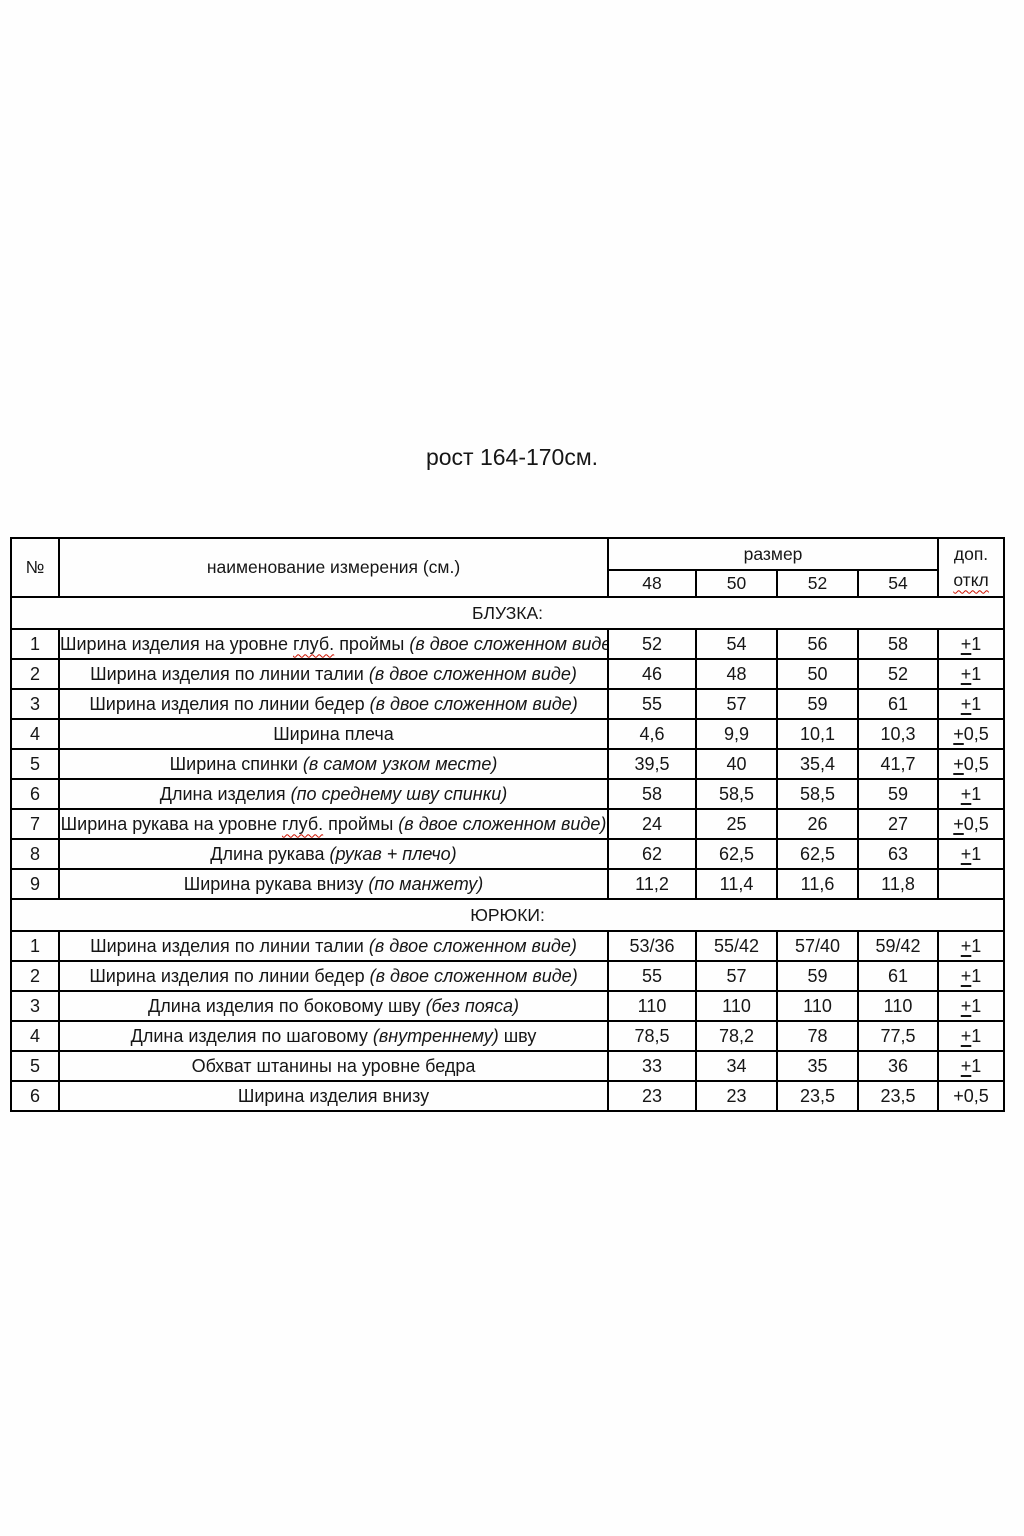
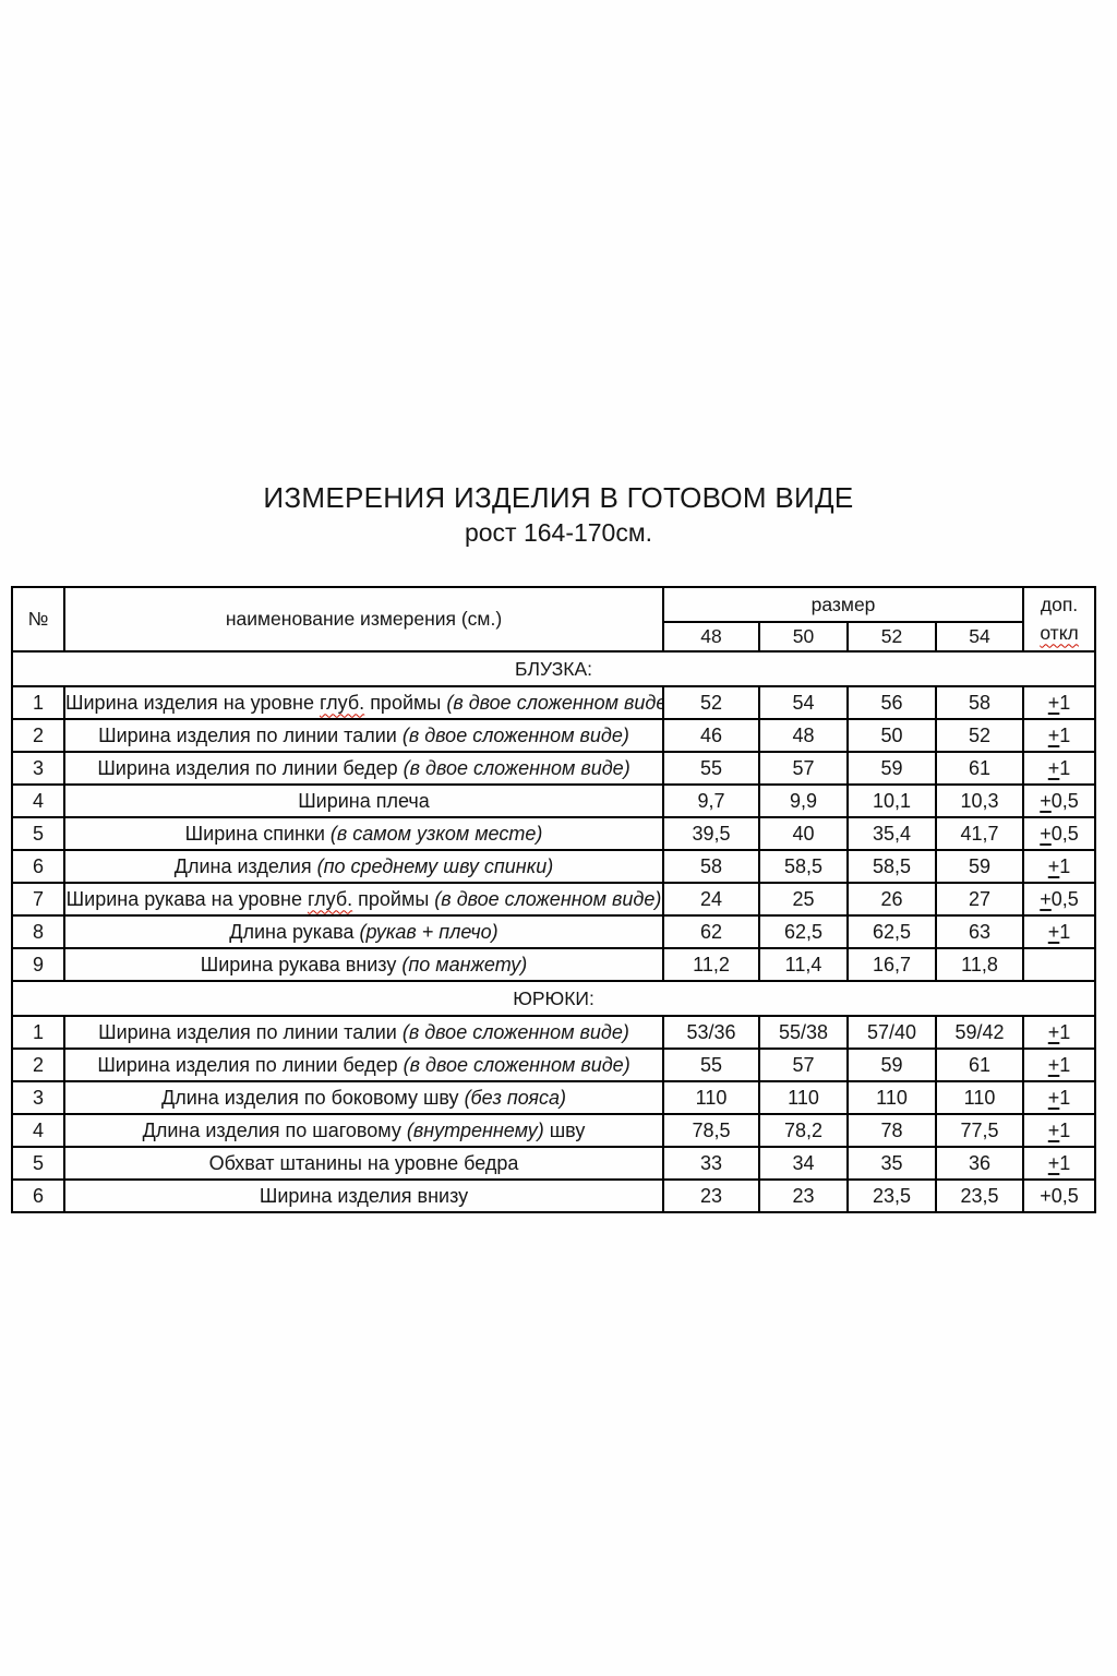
+ ИЗМЕРЕНИЯ ИЗДЕЛИЯ В ГОТОВОМ ВИДЕ
  рост 164-170см.
  №	наименование измерения (см.)	размер	доп. откл
  48	50	52	54
  БЛУЗКА:
  1	Ширина изделия на уровне глуб. проймы (в двое сложенном виде	52	54	56	58	+1
  2	Ширина изделия по линии талии (в двое сложенном виде)	46	48	50	52	+1
  3	Ширина изделия по линии бедер (в двое сложенном виде)	55	57	59	61	+1
- 4	Ширина плеча	4,6	9,9	10,1	10,3	+0,5
+ 4	Ширина плеча	9,7	9,9	10,1	10,3	+0,5
  5	Ширина спинки (в самом узком месте)	39,5	40	35,4	41,7	+0,5
  6	Длина изделия (по среднему шву спинки)	58	58,5	58,5	59	+1
  7	Ширина рукава на уровне глуб. проймы (в двое сложенном виде)	24	25	26	27	+0,5
  8	Длина рукава (рукав + плечо)	62	62,5	62,5	63	+1
- 9	Ширина рукава внизу (по манжету)	11,2	11,4	11,6	11,8
+ 9	Ширина рукава внизу (по манжету)	11,2	11,4	16,7	11,8
  ЮРЮКИ:
- 1	Ширина изделия по линии талии (в двое сложенном виде)	53/36	55/42	57/40	59/42	+1
+ 1	Ширина изделия по линии талии (в двое сложенном виде)	53/36	55/38	57/40	59/42	+1
  2	Ширина изделия по линии бедер (в двое сложенном виде)	55	57	59	61	+1
  3	Длина изделия по боковому шву (без пояса)	110	110	110	110	+1
  4	Длина изделия по шаговому (внутреннему) шву	78,5	78,2	78	77,5	+1
  5	Обхват штанины на уровне бедра	33	34	35	36	+1
  6	Ширина изделия внизу	23	23	23,5	23,5	+0,5
